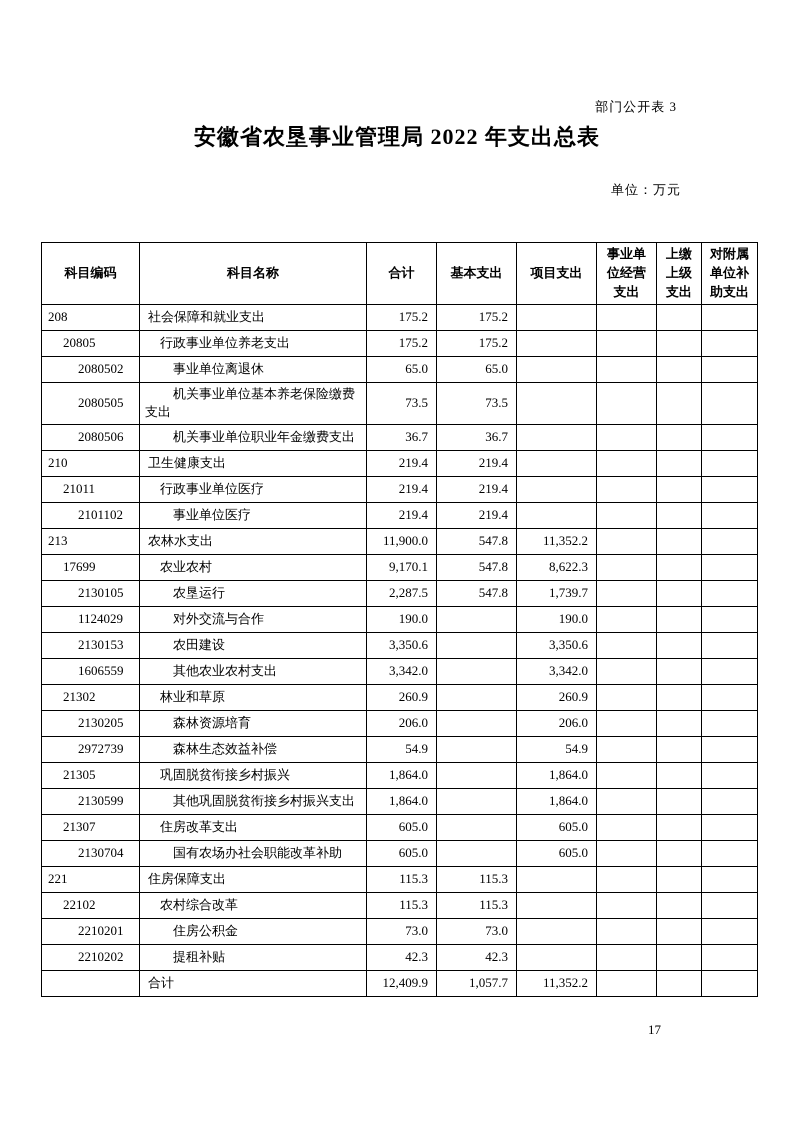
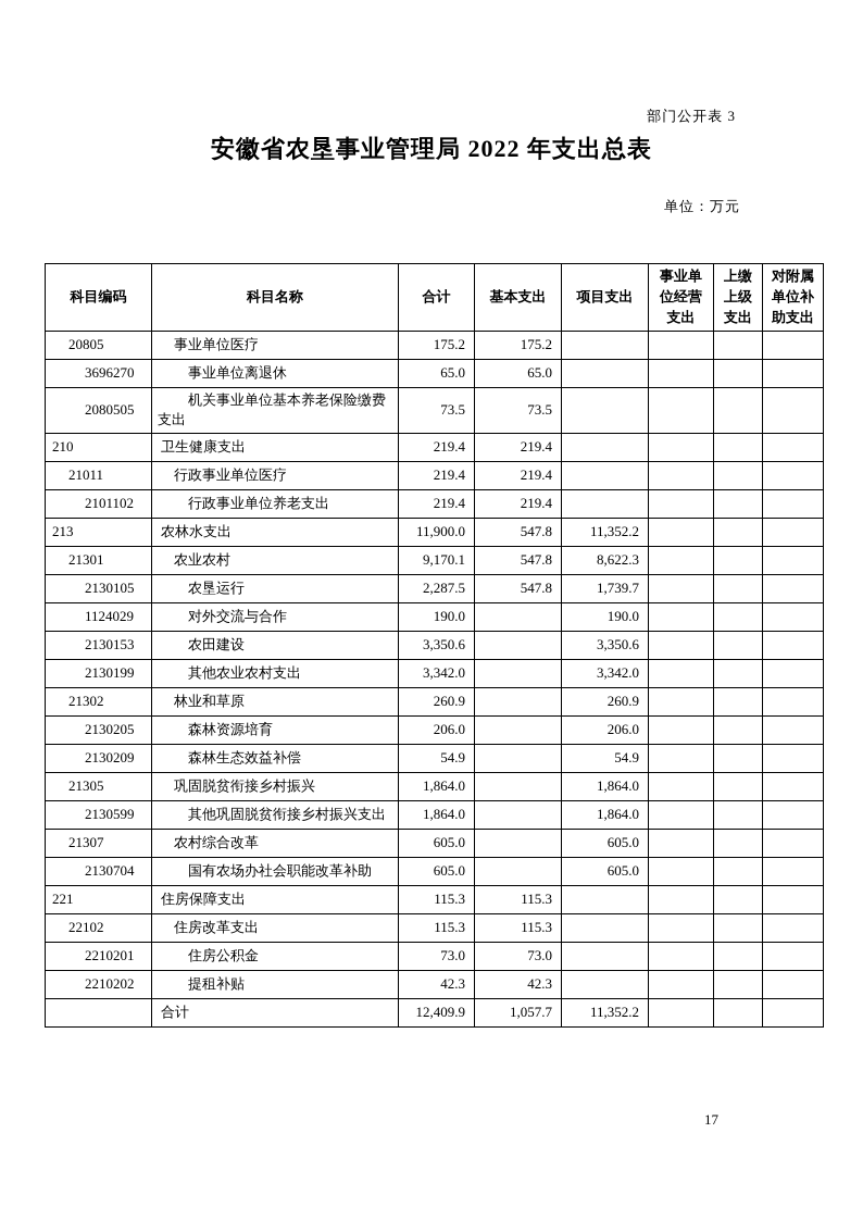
  部门公开表 3
  安徽省农垦事业管理局 2022 年支出总表
  单位：万元
  科目编码	科目名称	合计	基本支出	项目支出	事业单 位经营 支出	上缴 上级 支出	对附属 单位补 助支出
- 208	社会保障和就业支出	175.2	175.2
- 20805	行政事业单位养老支出	175.2	175.2
+ 20805	事业单位医疗	175.2	175.2
- 2080502	事业单位离退休	65.0	65.0
+ 3696270	事业单位离退休	65.0	65.0
  2080505	机关事业单位基本养老保险缴费支出	73.5	73.5
- 2080506	机关事业单位职业年金缴费支出	36.7	36.7
  210	卫生健康支出	219.4	219.4
  21011	行政事业单位医疗	219.4	219.4
- 2101102	事业单位医疗	219.4	219.4
+ 2101102	行政事业单位养老支出	219.4	219.4
  213	农林水支出	11,900.0	547.8	11,352.2
- 17699	农业农村	9,170.1	547.8	8,622.3
+ 21301	农业农村	9,170.1	547.8	8,622.3
  2130105	农垦运行	2,287.5	547.8	1,739.7
  1124029	对外交流与合作	190.0		190.0
  2130153	农田建设	3,350.6		3,350.6
- 1606559	其他农业农村支出	3,342.0		3,342.0
+ 2130199	其他农业农村支出	3,342.0		3,342.0
  21302	林业和草原	260.9		260.9
  2130205	森林资源培育	206.0		206.0
- 2972739	森林生态效益补偿	54.9		54.9
+ 2130209	森林生态效益补偿	54.9		54.9
  21305	巩固脱贫衔接乡村振兴	1,864.0		1,864.0
  2130599	其他巩固脱贫衔接乡村振兴支出	1,864.0		1,864.0
- 21307	住房改革支出	605.0		605.0
+ 21307	农村综合改革	605.0		605.0
  2130704	国有农场办社会职能改革补助	605.0		605.0
  221	住房保障支出	115.3	115.3
- 22102	农村综合改革	115.3	115.3
+ 22102	住房改革支出	115.3	115.3
  2210201	住房公积金	73.0	73.0
  2210202	提租补贴	42.3	42.3
  	合计	12,409.9	1,057.7	11,352.2
  17
